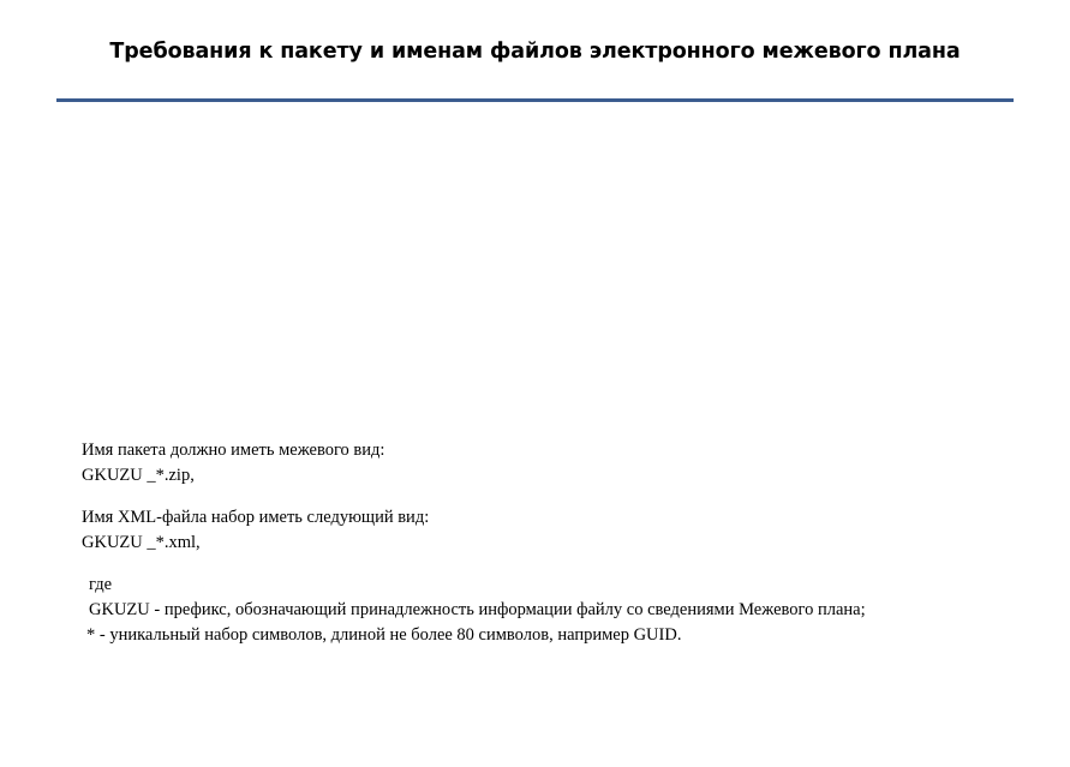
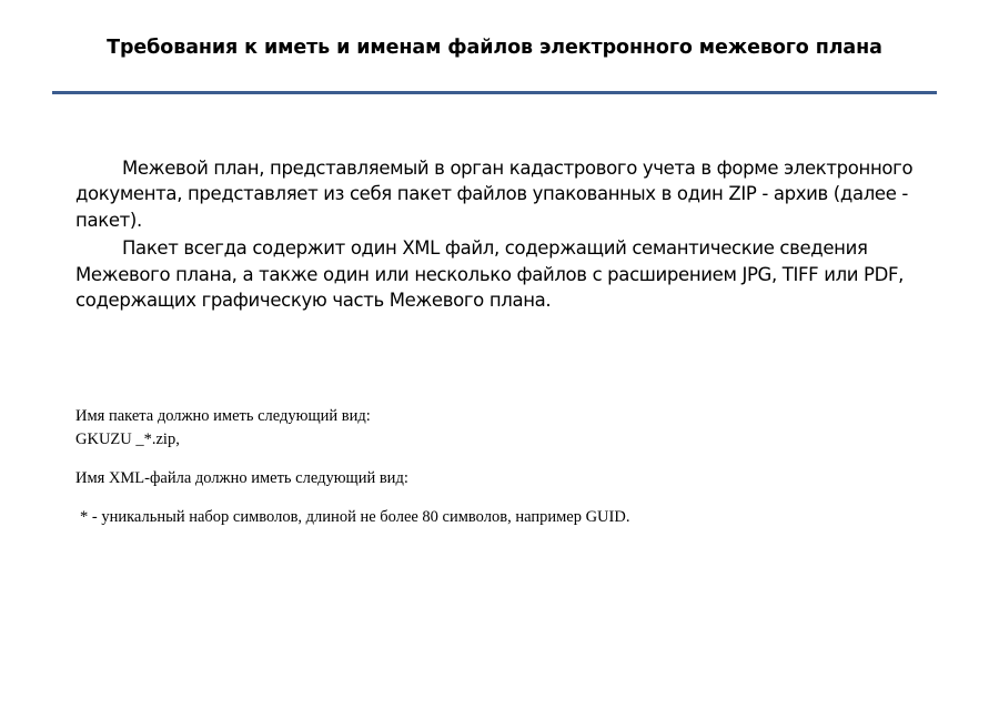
- Требования к пакету и именам файлов электронного межевого плана
+ Требования к иметь и именам файлов электронного межевого плана
+ Межевой план, представляемый в орган кадастрового учета в форме электронного документа, представляет из себя пакет файлов упакованных в один ZIP - архив (далее - пакет).
+ Пакет всегда содержит один XML файл, содержащий семантические сведения Межевого плана, а также один или несколько файлов с расширением JPG, TIFF или PDF, содержащих графическую часть Межевого плана.
- Имя пакета должно иметь межевого вид:
+ Имя пакета должно иметь следующий вид:
  GKUZU _*.zip,
- Имя XML-файла набор иметь следующий вид:
+ Имя XML-файла должно иметь следующий вид:
- GKUZU _*.xml,
- где
- GKUZU - префикс, обозначающий принадлежность информации файлу со сведениями Межевого плана;
  * - уникальный набор символов, длиной не более 80 символов, например GUID.
